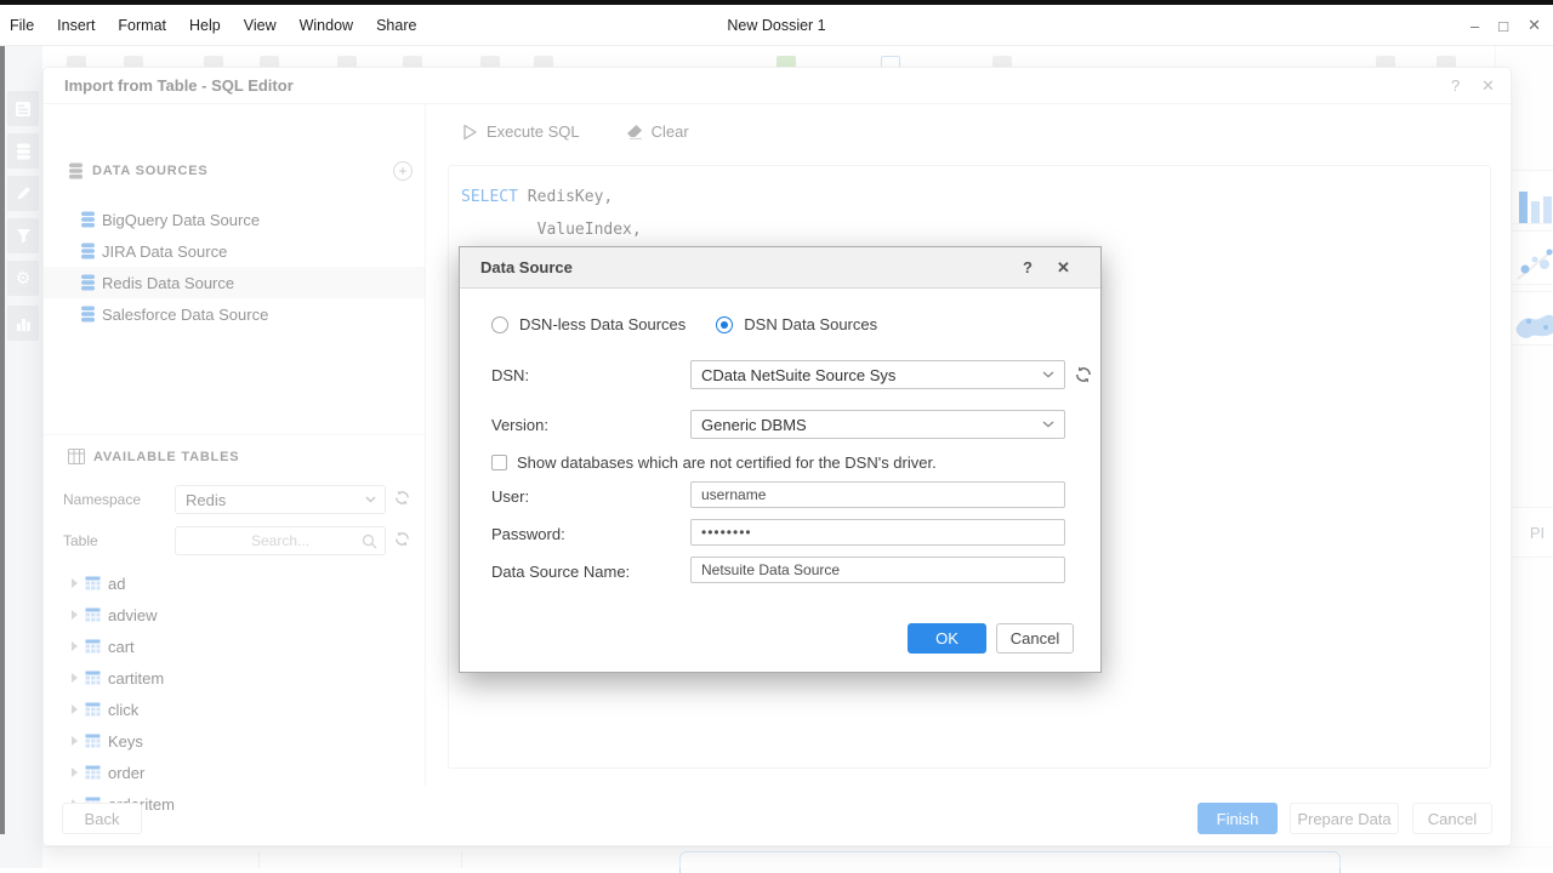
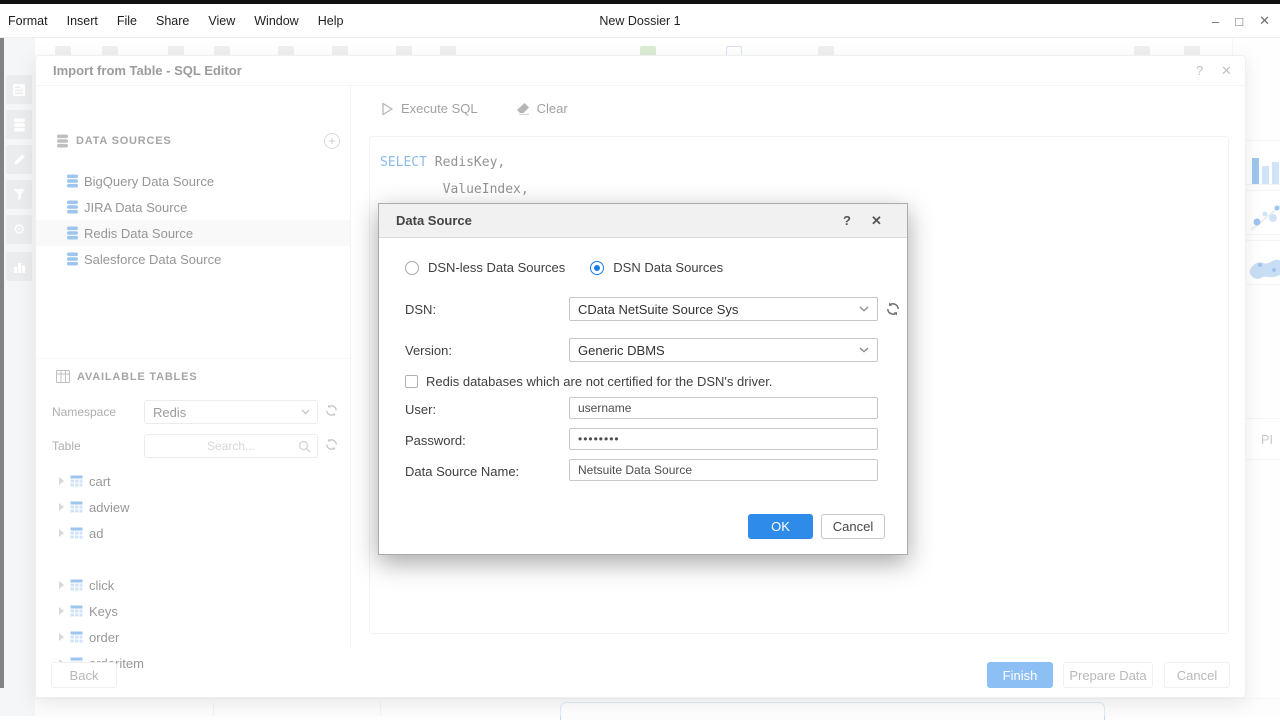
- File
+ Format
  Insert
- Format
+ File
- Help
+ Share
  View
  Window
- Share
+ Help
  New Dossier 1
  –
  □
  ✕
  PI
  ⚙
  Import from Table - SQL Editor
  ?
  ✕
  DATA SOURCES
  +
  BigQuery Data Source
  JIRA Data Source
  Redis Data Source
  Salesforce Data Source
  AVAILABLE TABLES
  Namespace
  Redis
  Table
  Search...
- ad
+ cart
  adview
- cart
+ ad
- cartitem
  click
  Keys
  order
  Execute SQL
  Clear
  SELECT RedisKey, ValueIndex,
  Back
  Finish
  Prepare Data
  Cancel
  Data Source
  ?
  ✕
  DSN-less Data Sources
  DSN Data Sources
  DSN:
  CData NetSuite Source Sys
  Version:
  Generic DBMS
- Show databases which are not certified for the DSN's driver.
+ Redis databases which are not certified for the DSN's driver.
  User:
  username
  Password:
  ••••••••
  Data Source Name:
  Netsuite Data Source
  OK
  Cancel
